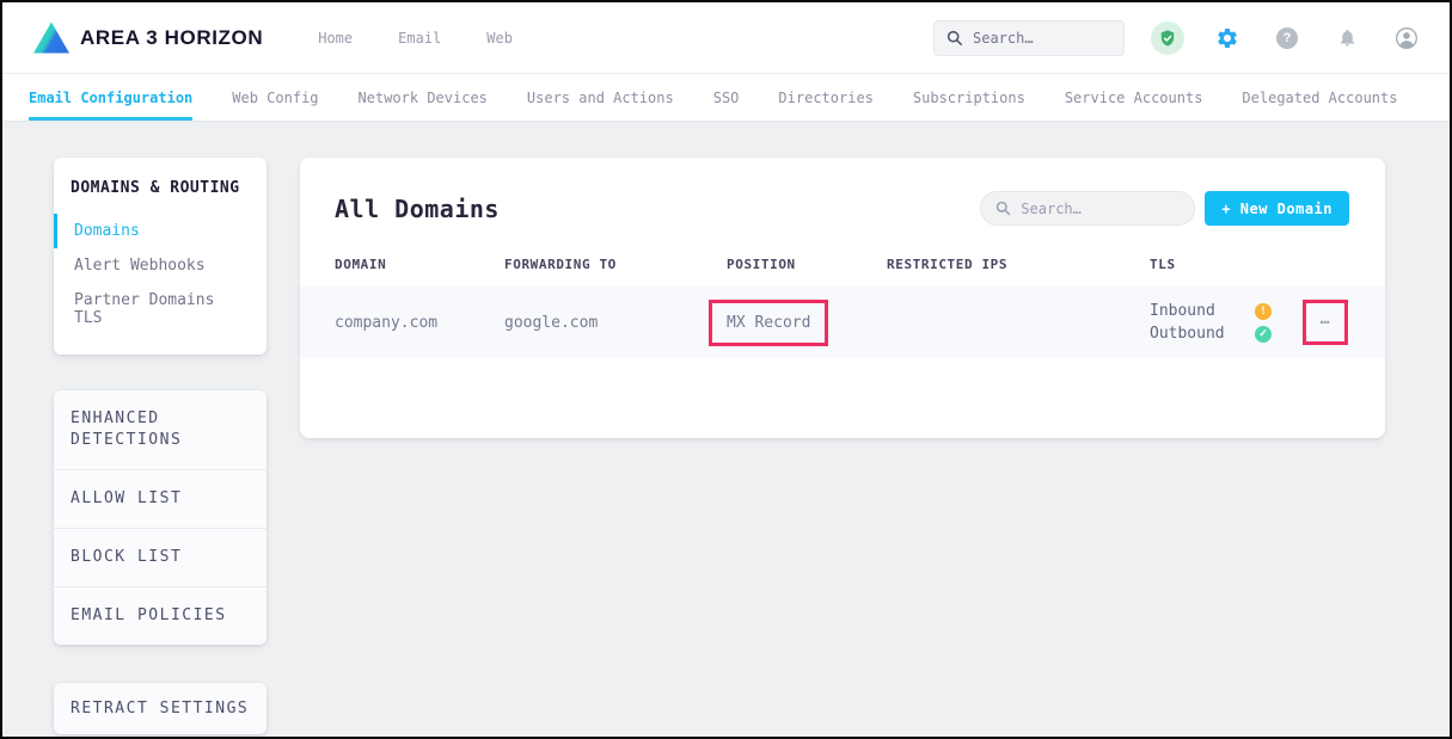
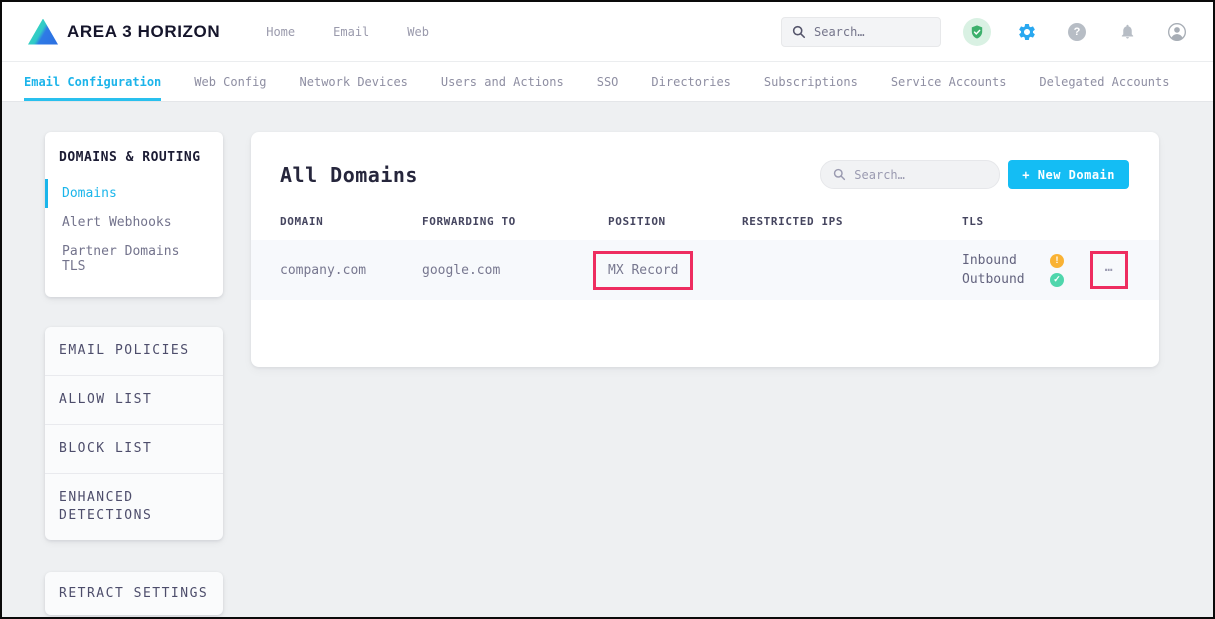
  AREA 3 HORIZON
  Home
  Email
  Web
  Search…
  ?
  Email Configuration
  Web Config
  Network Devices
  Users and Actions
  SSO
  Directories
  Subscriptions
  Service Accounts
  Delegated Accounts
  DOMAINS & ROUTING
  Domains
  Alert Webhooks
  Partner Domains TLS
- ENHANCED DETECTIONS
+ EMAIL POLICIES
  ALLOW LIST
  BLOCK LIST
- EMAIL POLICIES
+ ENHANCED DETECTIONS
  RETRACT SETTINGS
  All Domains
  Search…
  + New Domain
  DOMAIN
  FORWARDING TO
  POSITION
  RESTRICTED IPS
  TLS
  company.com
  google.com
  MX Record
  Inbound
  !
  Outbound
  ✓
  ⋯
